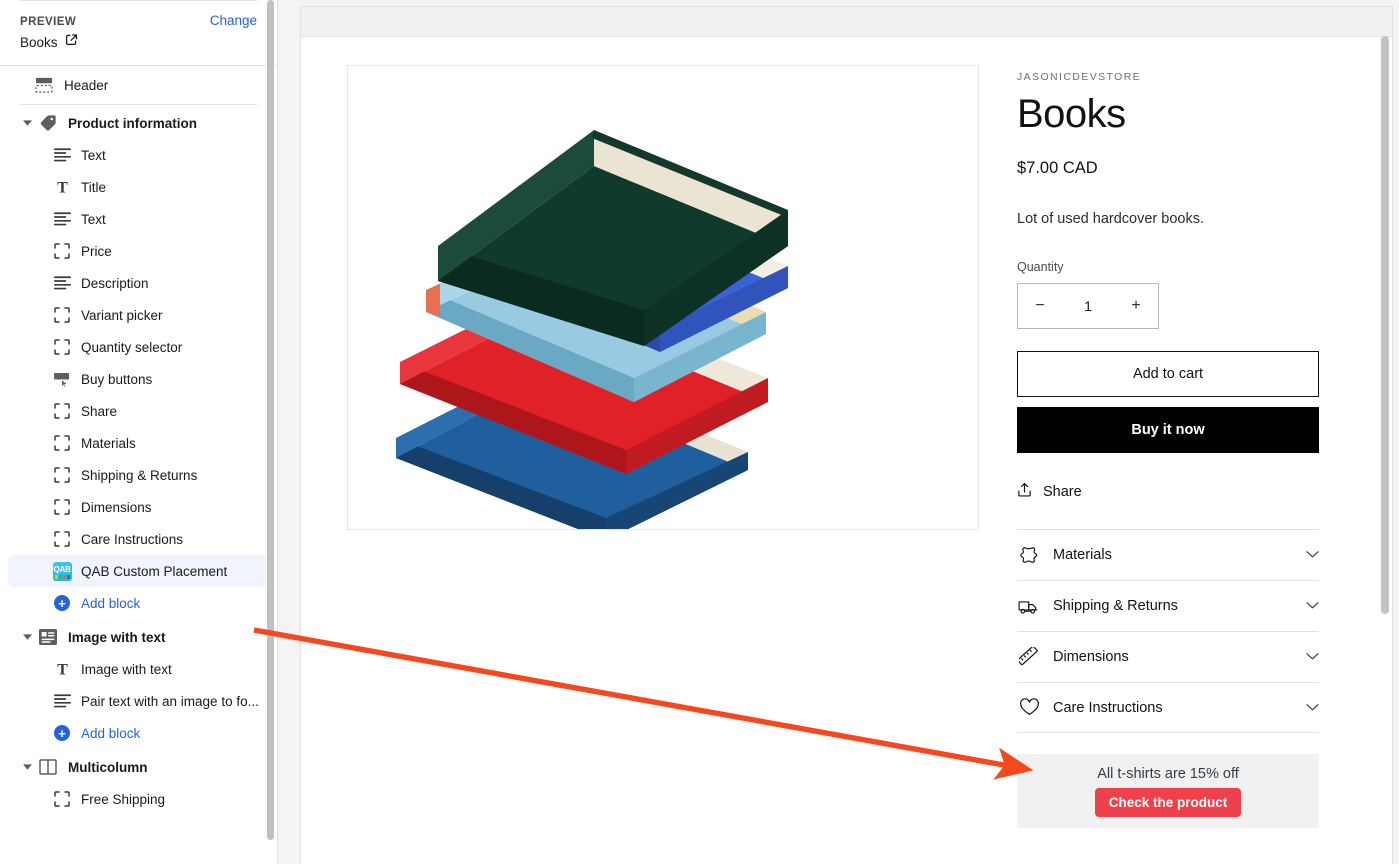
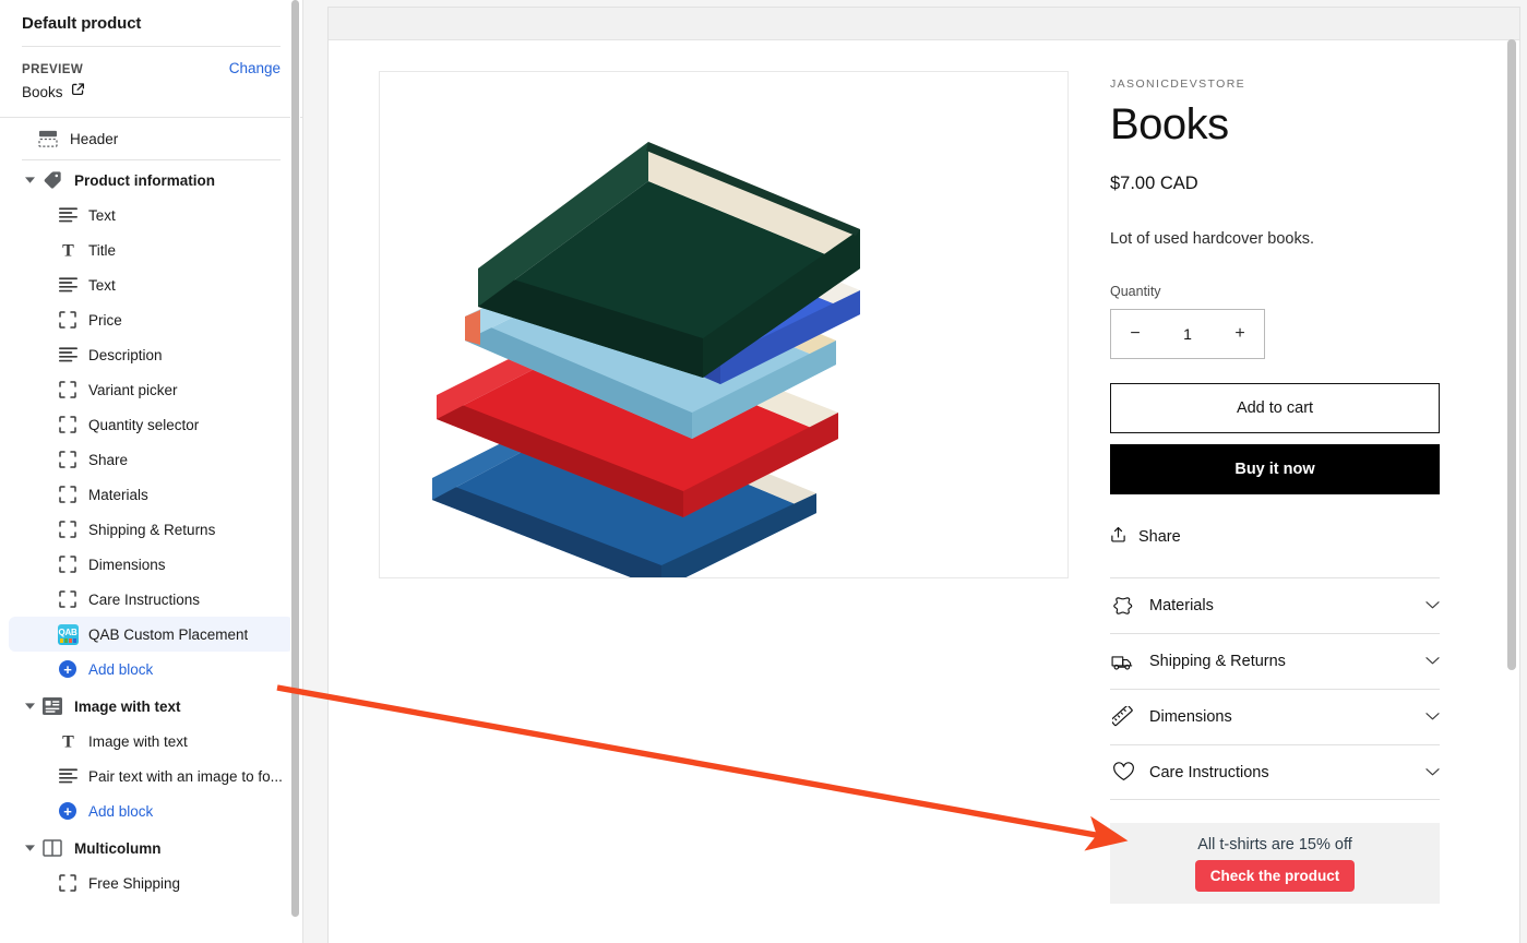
+ Default product
  PREVIEW
  Change
  Books
  Header
  Product information
  Text
  T
  Title
  Text
  Price
  Description
  Variant picker
  Quantity selector
- Buy buttons
  Share
  Materials
  Shipping & Returns
  Dimensions
  Care Instructions
  QAB
  QAB Custom Placement
  +
  Add block
  Image with text
  T
  Image with text
  Pair text with an image to fo...
  +
  Add block
  Multicolumn
  Free Shipping
  JASONICDEVSTORE
  Books
  $7.00 CAD
  Lot of used hardcover books.
  Quantity
  −
  1
  +
  Add to cart Buy it now
  Share
  Materials
  Shipping & Returns
  Dimensions
  Care Instructions
  All t-shirts are 15% off
  Check the product
